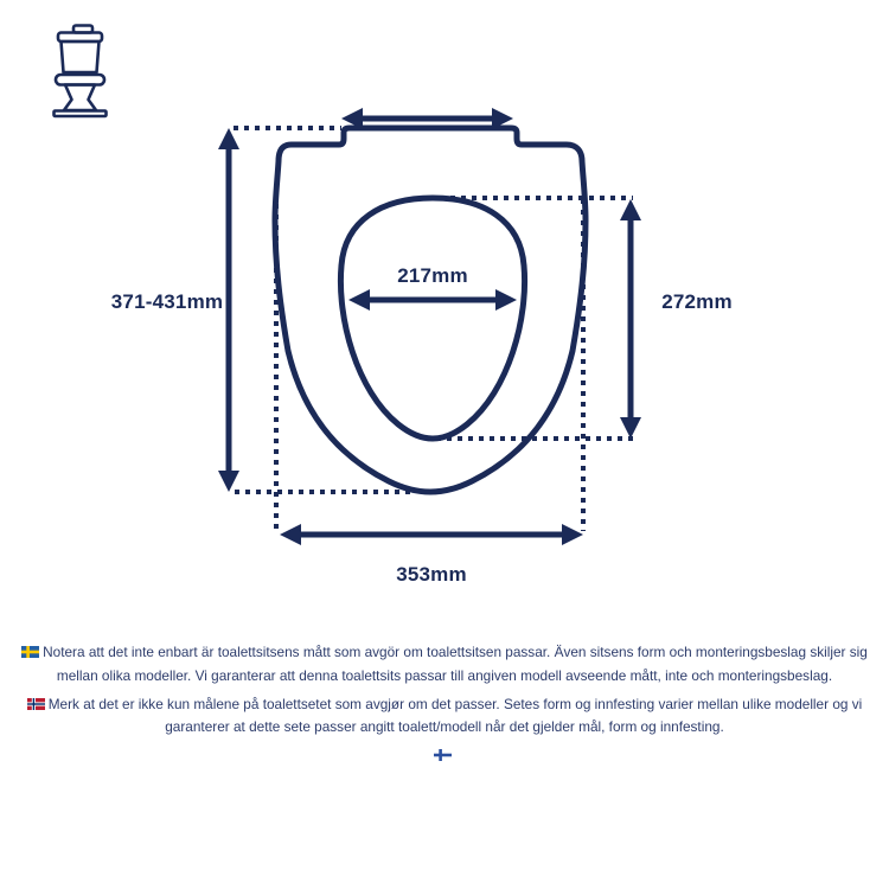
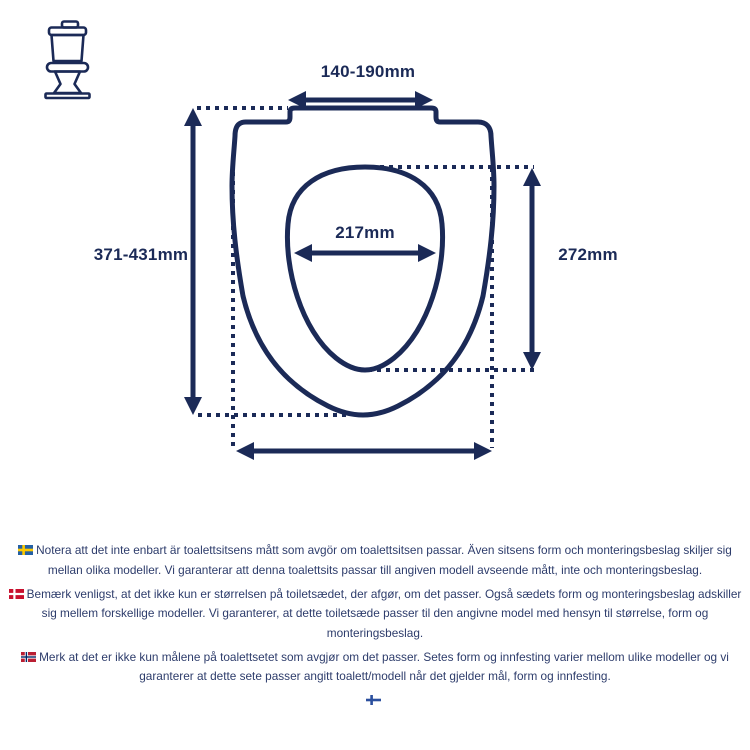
+ 140-190mm
  371-431mm
  217mm
  272mm
- 353mm
  Notera att det inte enbart är toalettsitsens mått som avgör om toalettsitsen passar. Även sitsens form och monteringsbeslag skiljer sig mellan olika modeller. Vi garanterar att denna toalettsits passar till angiven modell avseende mått, inte och monteringsbeslag.
+ Bemærk venligst, at det ikke kun er størrelsen på toiletsædet, der afgør, om det passer. Også sædets form og monteringsbeslag adskiller sig mellem forskellige modeller. Vi garanterer, at dette toiletsæde passer til den angivne model med hensyn til størrelse, form og monteringsbeslag.
- Merk at det er ikke kun målene på toalettsetet som avgjør om det passer. Setes form og innfesting varier mellan ulike modeller og vi garanterer at dette sete passer angitt toalett/modell når det gjelder mål, form og innfesting.
+ Merk at det er ikke kun målene på toalettsetet som avgjør om det passer. Setes form og innfesting varier mellom ulike modeller og vi garanterer at dette sete passer angitt toalett/modell når det gjelder mål, form og innfesting.
